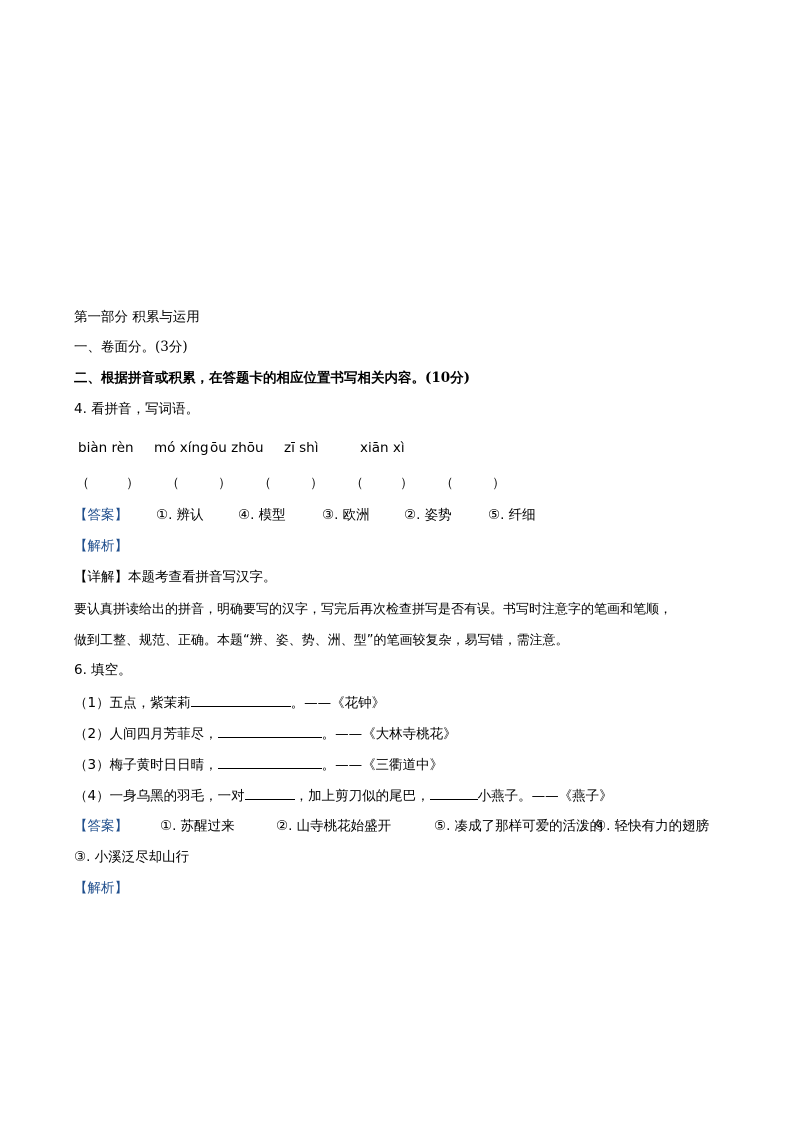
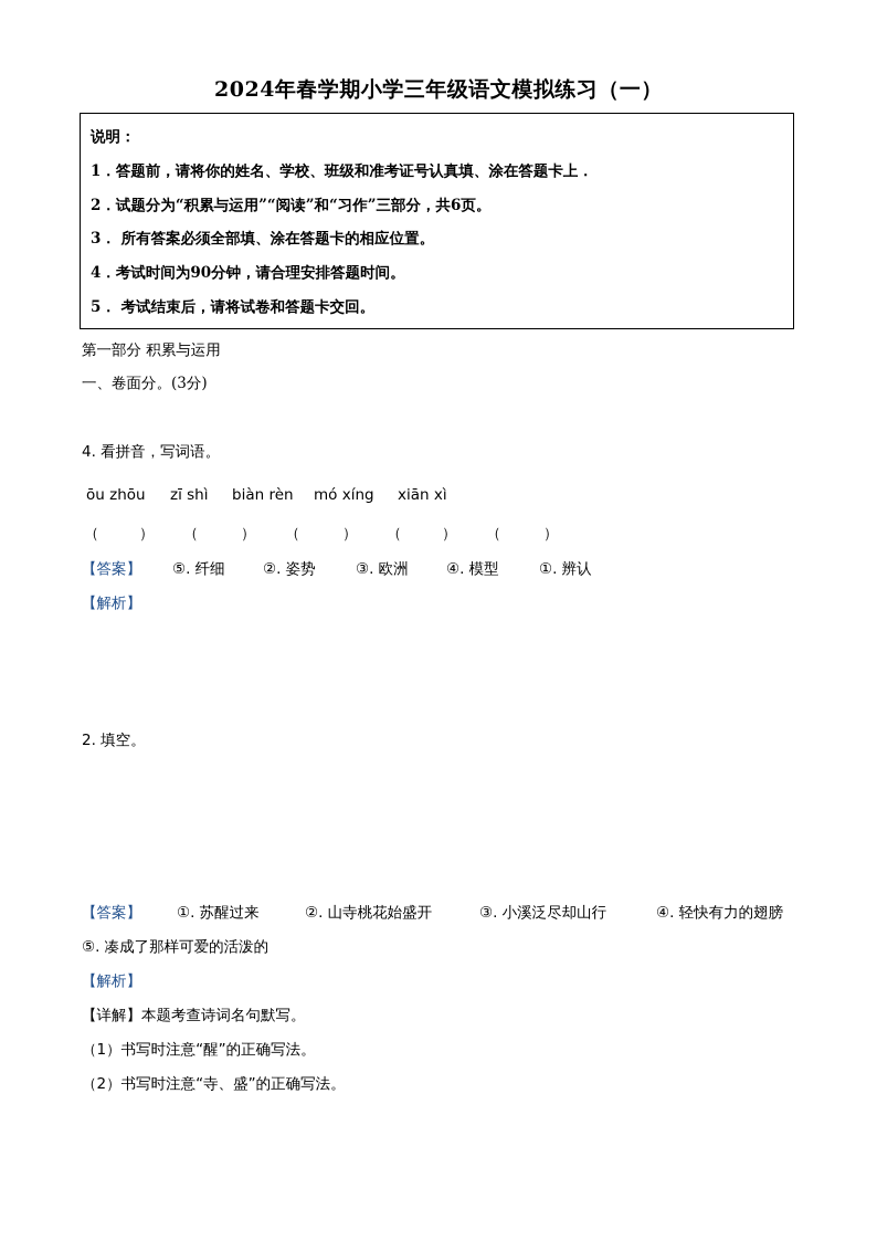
+ 2024年春学期小学三年级语文模拟练习（一）
+ 说明：
+ 1．答题前，请将你的姓名、学校、班级和准考证号认真填、涂在答题卡上．
+ 2．试题分为“积累与运用”“阅读”和“习作”三部分，共6页。
+ 3． 所有答案必须全部填、涂在答题卡的相应位置。
+ 4．考试时间为90分钟，请合理安排答题时间。
+ 5． 考试结束后，请将试卷和答题卡交回。
  第一部分 积累与运用
  一、卷面分。(3分)
- 二、根据拼音或积累，在答题卡的相应位置书写相关内容。(10分)
  4. 看拼音，写词语。
- biàn rèn
+ ōu zhōu
- mó xíng
+ zī shì
- ōu zhōu
+ biàn rèn
- zī shì
+ mó xíng
  xiān xì
  （
  ）
  （
  ）
  （
  ）
  （
  ）
  （
  ）
  【答案】
- ①. 辨认
+ ⑤. 纤细
- ④. 模型
+ ②. 姿势
  ③. 欧洲
- ②. 姿势
+ ④. 模型
- ⑤. 纤细
+ ①. 辨认
  【解析】
- 【详解】本题考查看拼音写汉字。
- 要认真拼读给出的拼音，明确要写的汉字，写完后再次检查拼写是否有误。书写时注意字的笔画和笔顺，
- 做到工整、规范、正确。本题“辨、姿、势、洲、型”的笔画较复杂，易写错，需注意。
- 6. 填空。
+ 2. 填空。
- （1）五点，紫茉莉 。——《花钟》
- （2）人间四月芳菲尽， 。——《大林寺桃花》
- （3）梅子黄时日日晴， 。——《三衢道中》
- （4）一身乌黑的羽毛，一对 ，加上剪刀似的尾巴， 小燕子。——《燕子》
  【答案】
  ①. 苏醒过来
  ②. 山寺桃花始盛开
- ⑤. 凑成了那样可爱的活泼的
+ ③. 小溪泛尽却山行
  ④. 轻快有力的翅膀
- ③. 小溪泛尽却山行
+ ⑤. 凑成了那样可爱的活泼的
  【解析】
+ 【详解】本题考查诗词名句默写。
+ （1）书写时注意“醒”的正确写法。
+ （2）书写时注意“寺、盛”的正确写法。
